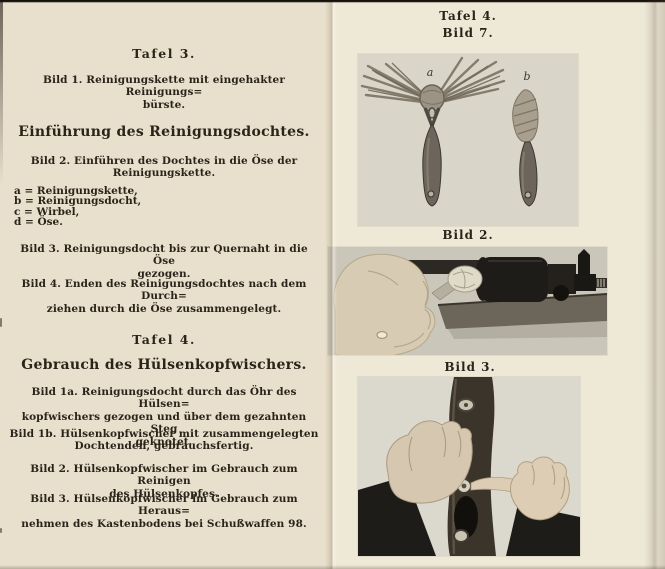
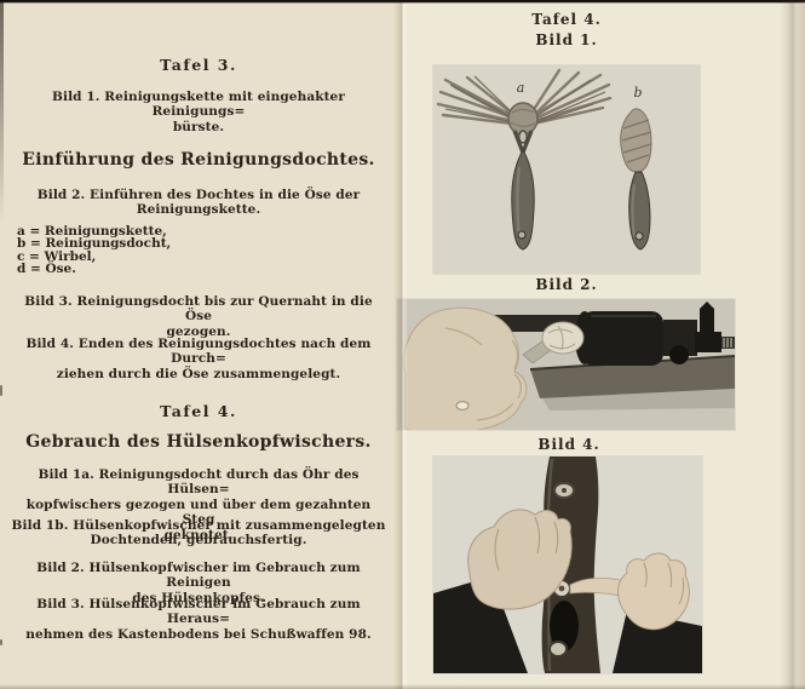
  Tafel 4.
- Bild 7.
+ Bild 1.
  a
  b
  Bild 2.
- Bild 3.
+ Bild 4.
  Tafel 3.
  Bild 1. Reinigungskette mit eingehakter Reinigungs=
  bürste.
  Einführung des Reinigungsdochtes.
  Bild 2. Einführen des Dochtes in die Öse der
  Reinigungskette.
  a = Reinigungskette,
  b = Reinigungsdocht,
  c = Wirbel,
  d = Öse.
  Bild 3. Reinigungsdocht bis zur Quernaht in die Öse
  gezogen.
  Bild 4. Enden des Reinigungsdochtes nach dem Durch=
  ziehen durch die Öse zusammengelegt.
  Tafel 4.
  Gebrauch des Hülsenkopfwischers.
  Bild 1a. Reinigungsdocht durch das Öhr des Hülsen=
  kopfwischers gezogen und über dem gezahnten Steg
  geknotet.
  Bild 1b. Hülsenkopfwischer mit zusammengelegten
  Dochtenden, gebrauchsfertig.
  Bild 2. Hülsenkopfwischer im Gebrauch zum Reinigen
  des Hülsenkopfes.
  Bild 3. Hülsenkopfwischer im Gebrauch zum Heraus=
  nehmen des Kastenbodens bei Schußwaffen 98.
